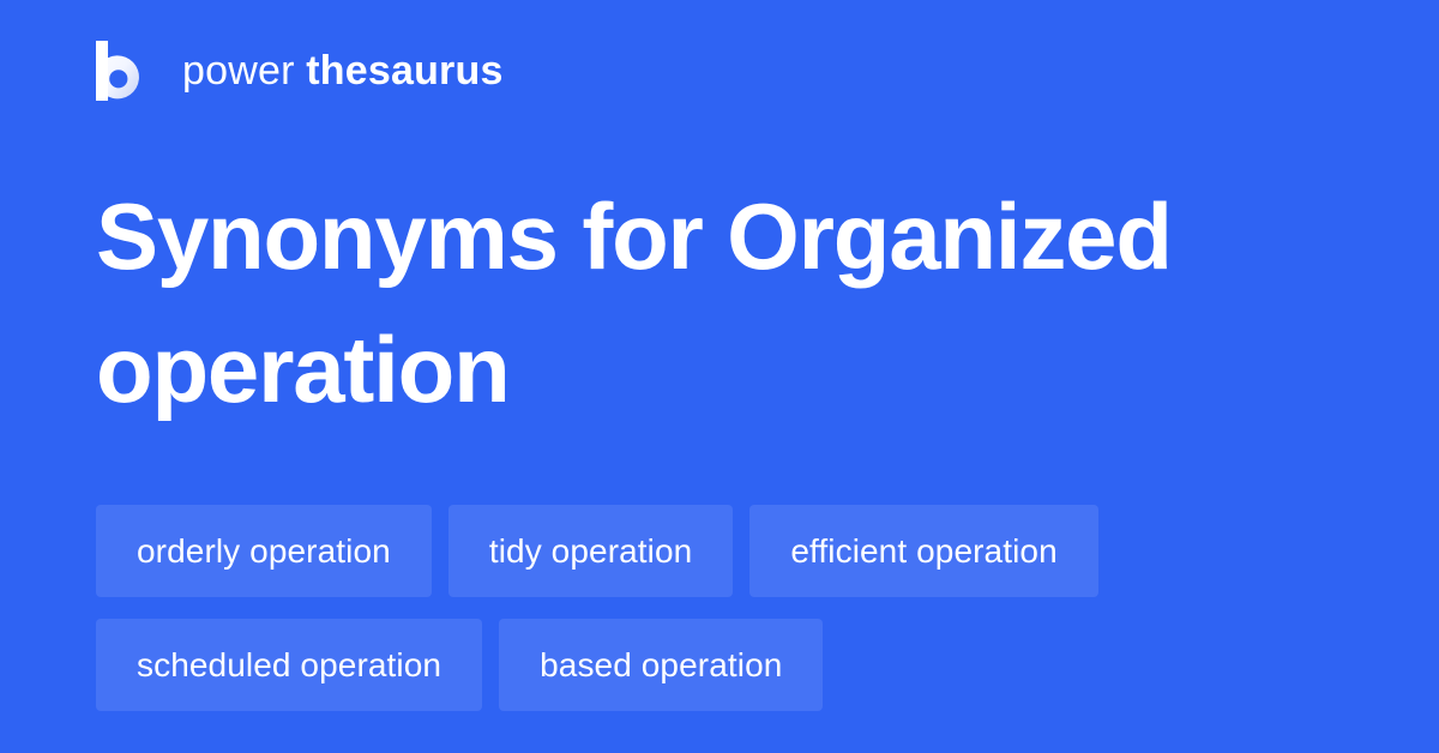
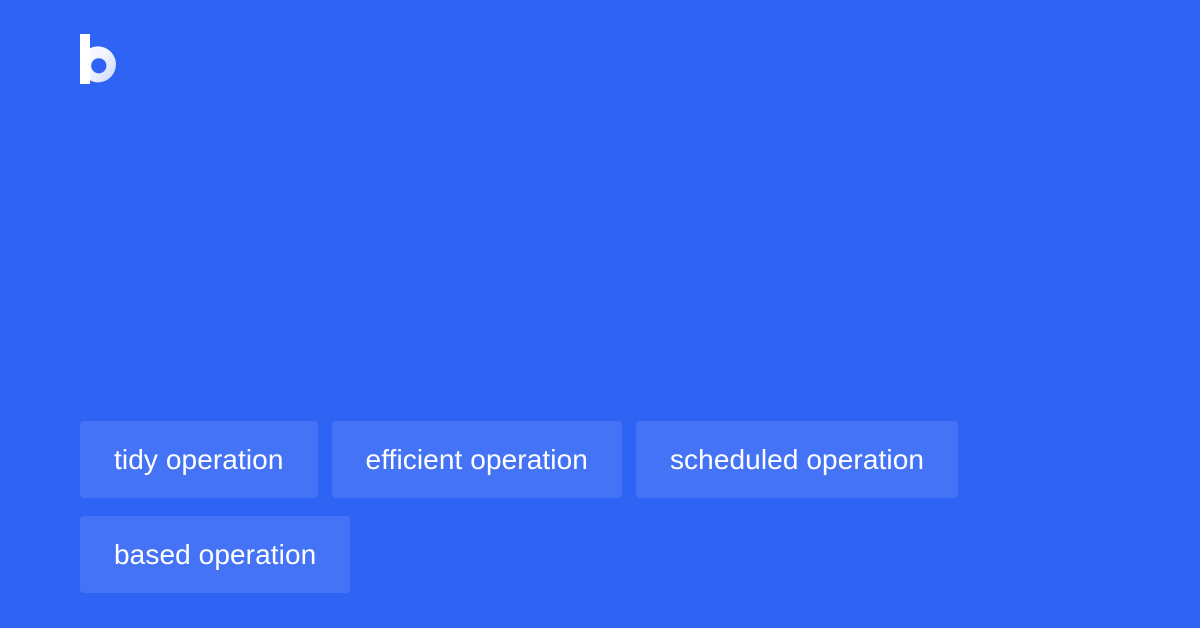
- power thesaurus
- Synonyms for Organized
- operation
- orderly operation
  tidy operation
  efficient operation
  scheduled operation
  based operation
